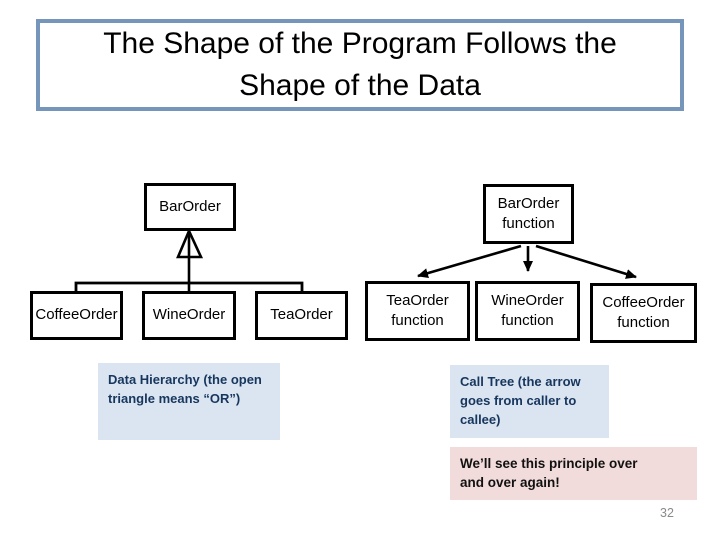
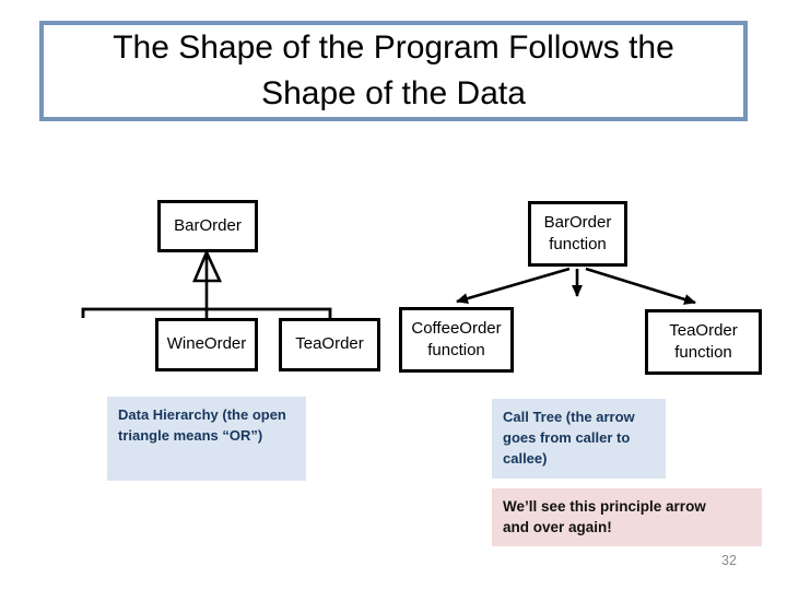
  The Shape of the Program Follows the Shape of the Data
  BarOrder
- CoffeeOrder
  WineOrder
  TeaOrder
  BarOrder function
- TeaOrder function
+ CoffeeOrder function
- WineOrder function
- CoffeeOrder function
+ TeaOrder function
  Data Hierarchy (the open triangle means “OR”)
  Call Tree (the arrow goes from caller to callee)
- We’ll see this principle over and over again!
+ We’ll see this principle arrow and over again!
  32
